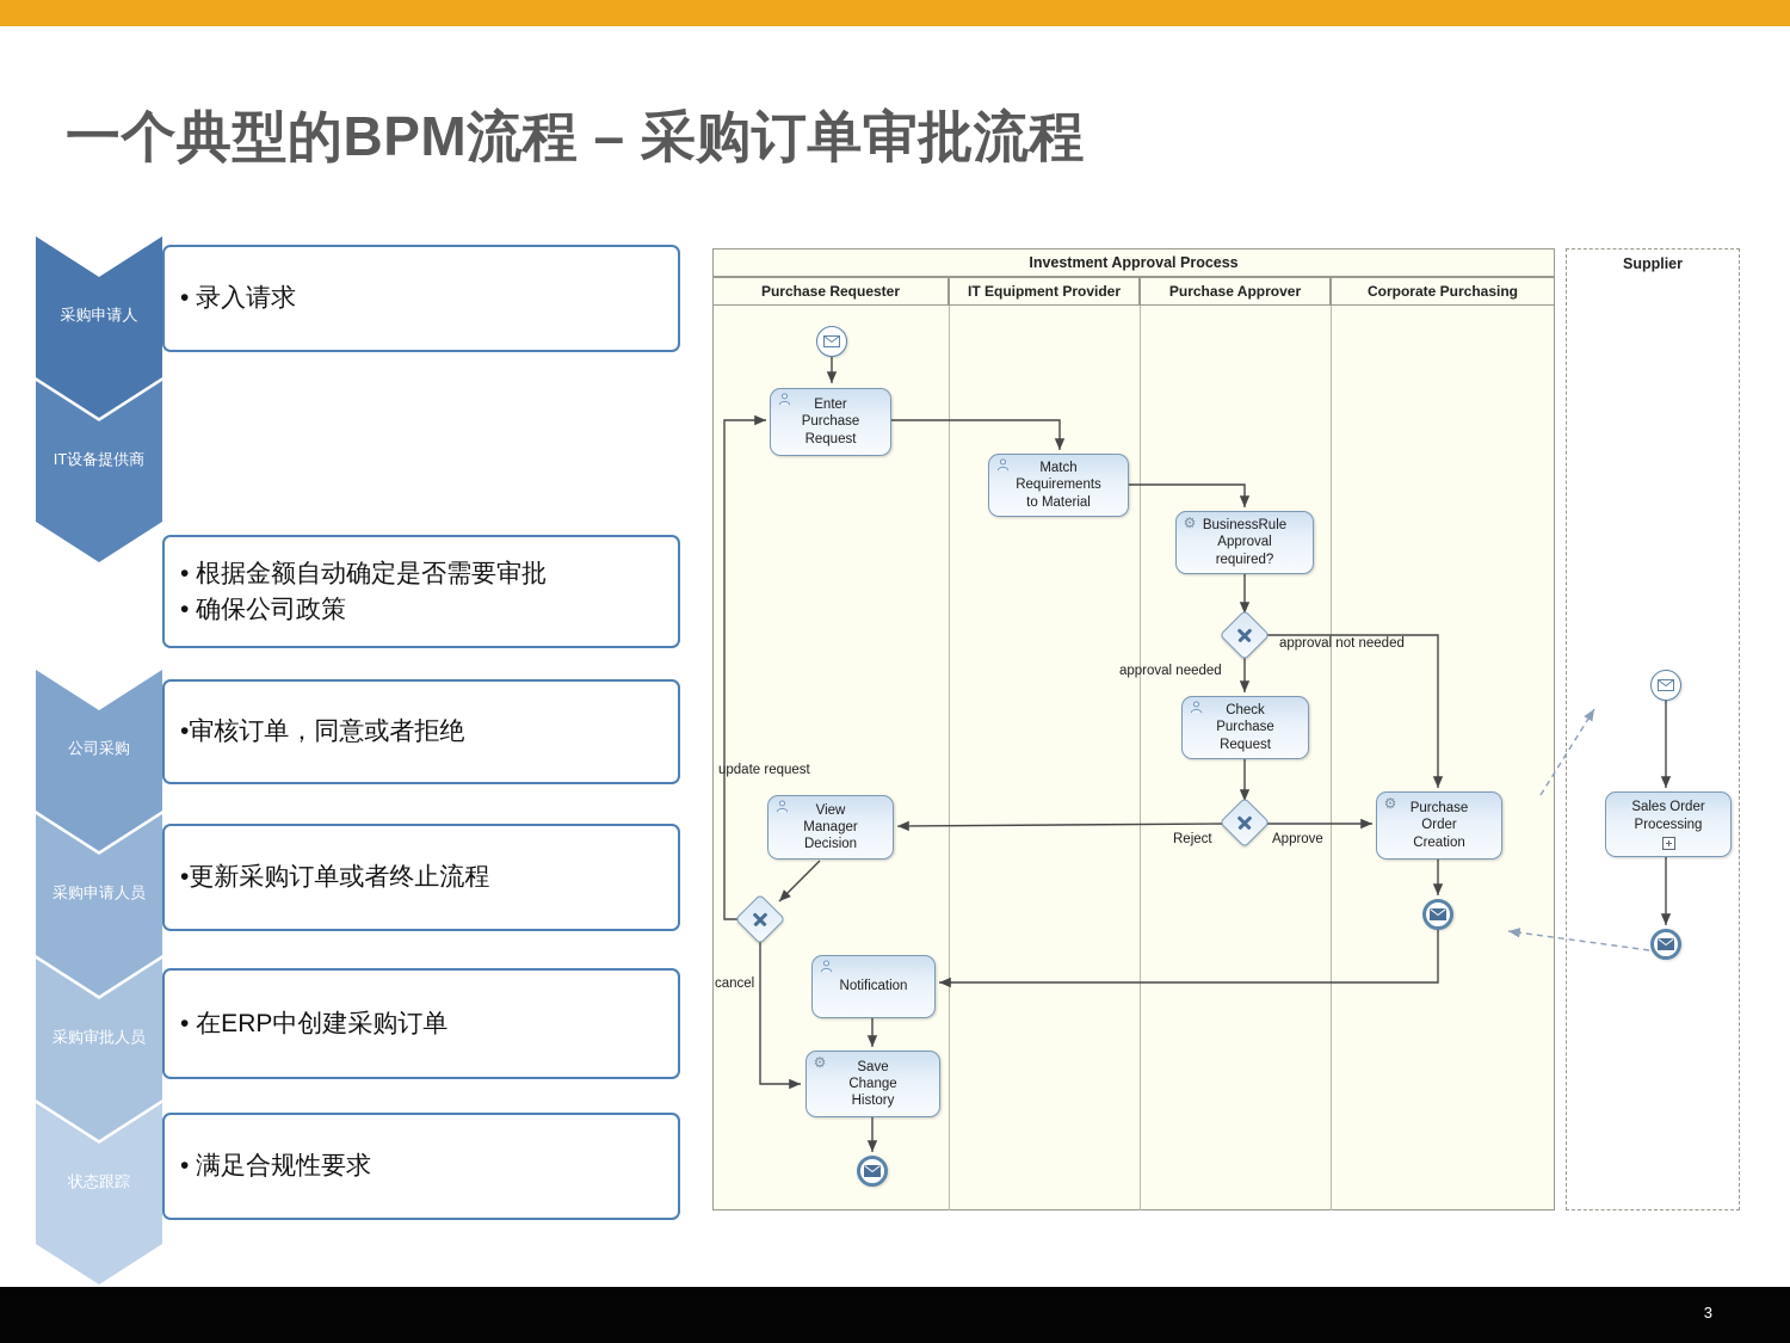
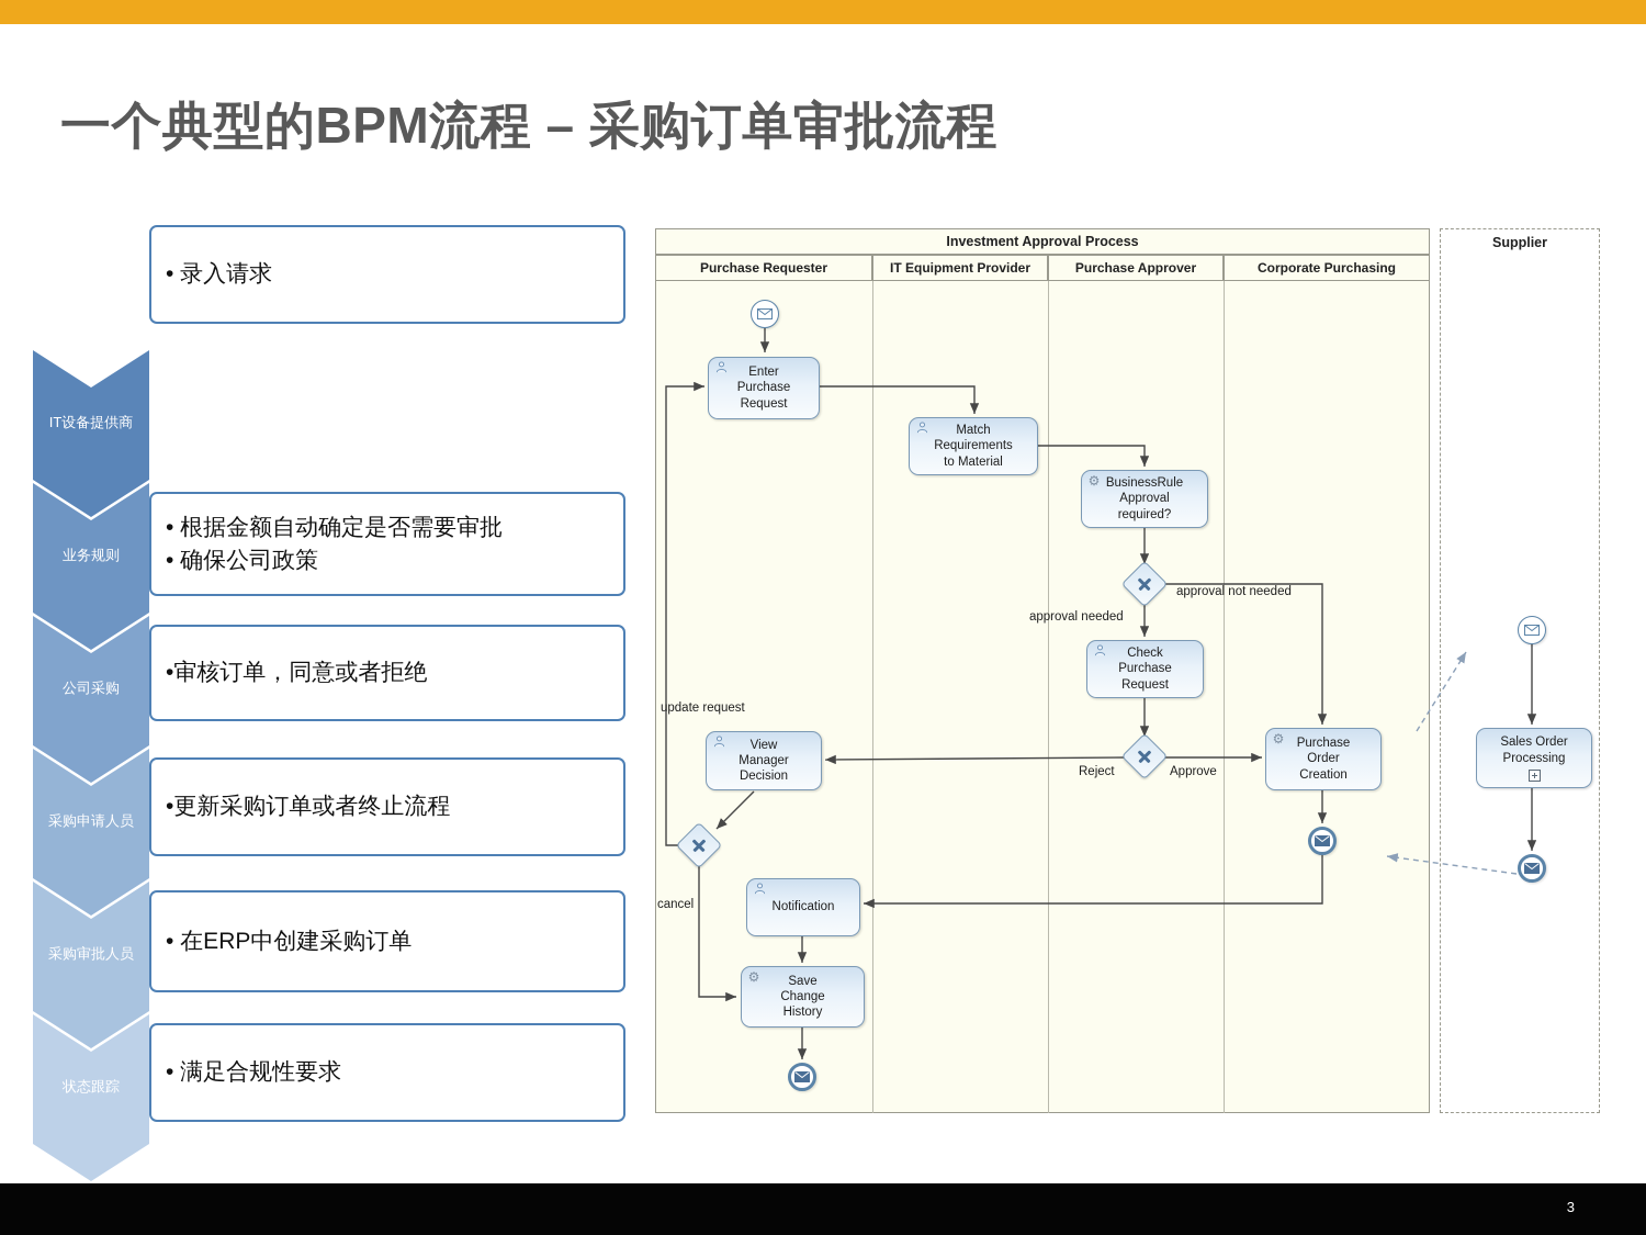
  一个典型的BPM流程 – 采购订单审批流程
- 采购申请人
  IT设备提供商
+ 业务规则
  公司采购
  采购申请人员
  采购审批人员
  状态跟踪
  • 录入请求
  • 根据金额自动确定是否需要审批
  • 确保公司政策
  •审核订单，同意或者拒绝
  •更新采购订单或者终止流程
  • 在ERP中创建采购订单
  • 满足合规性要求
  Investment Approval Process
  Purchase Requester
  IT Equipment Provider
  Purchase Approver
  Corporate Purchasing
  Supplier
  Enter
  Purchase
  Request
  Match
  Requirements
  to Material
  ⚙
  BusinessRule
  Approval
  required?
  Check
  Purchase
  Request
  View
  Manager
  Decision
  ⚙
  Purchase
  Order
  Creation
  Notification
  ⚙
  Save
  Change
  History
  Sales Order
  Processing
  approval not needed
  approval needed
  Reject
  Approve
  update request
  cancel
  3
